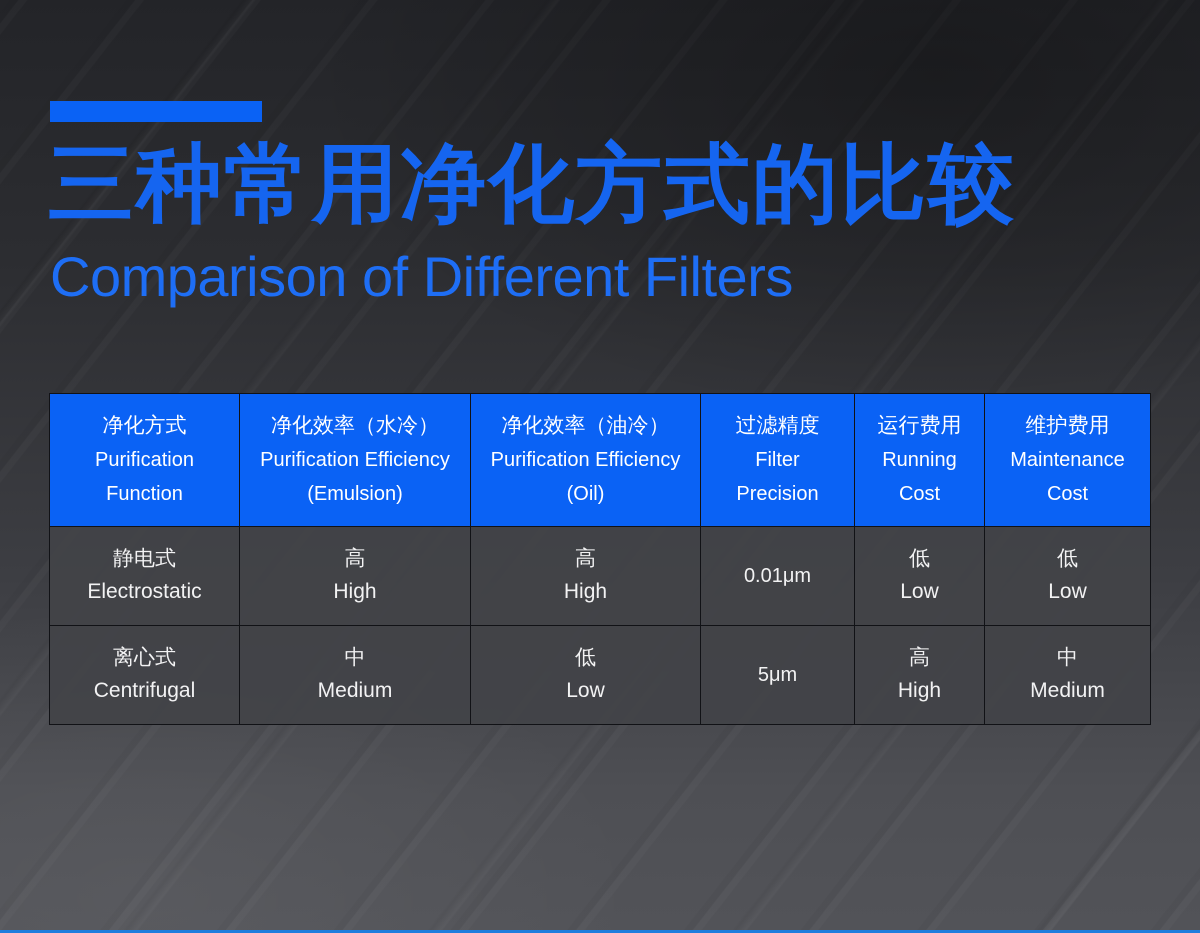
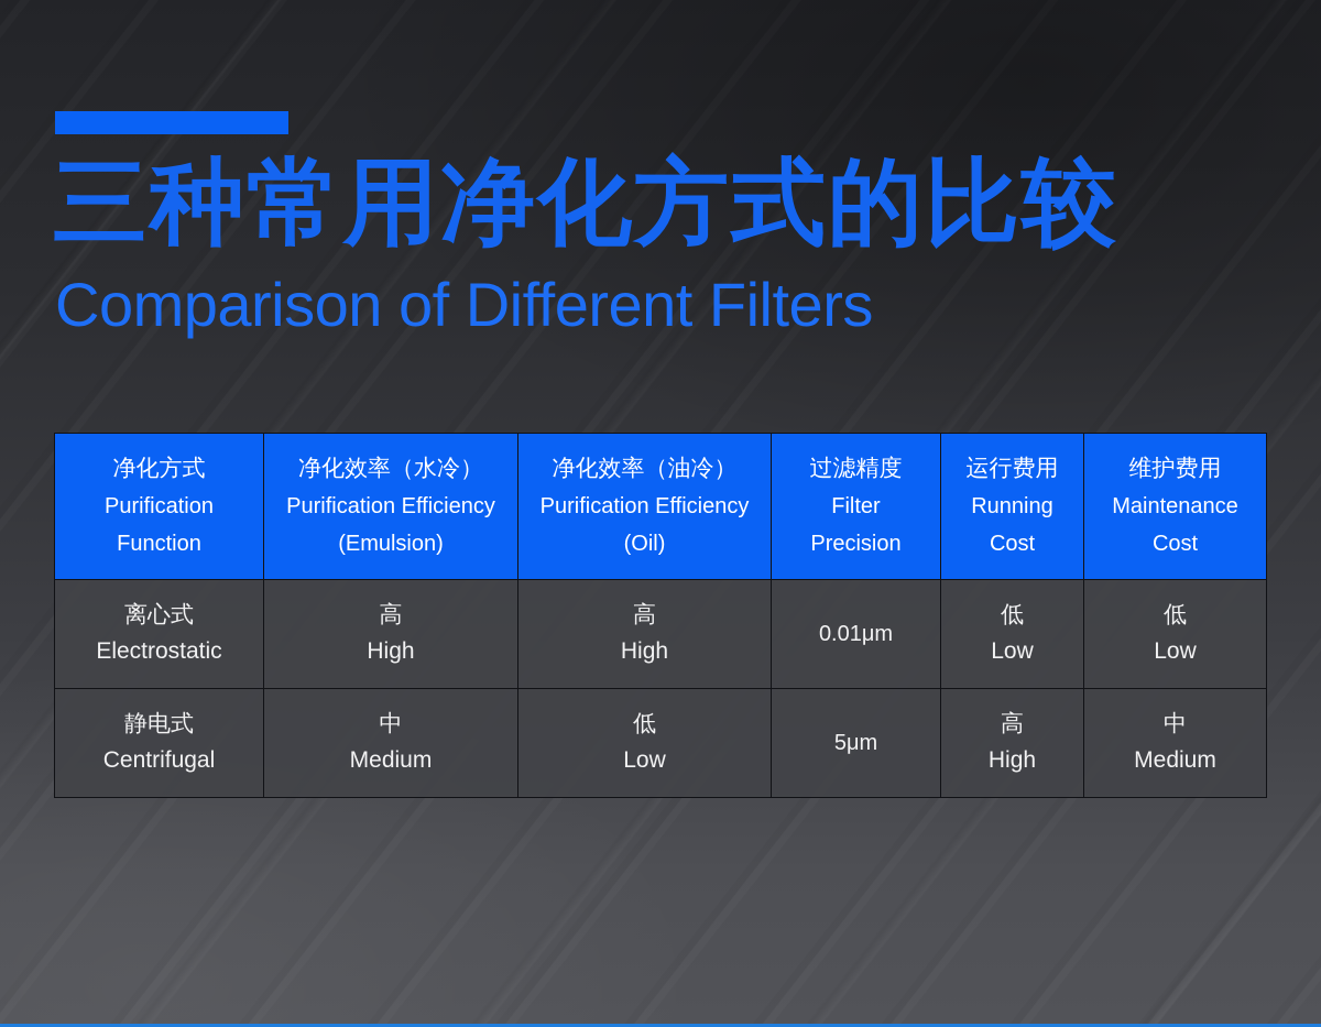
  三种常用净化方式的比较
  Comparison of Different Filters
  净化方式 Purification Function	净化效率（水冷） Purification Efficiency (Emulsion)	净化效率（油冷） Purification Efficiency (Oil)	过滤精度 Filter Precision	运行费用 Running Cost	维护费用 Maintenance Cost
- 静电式 Electrostatic	高 High	高 High	0.01μm	低 Low	低 Low
+ 离心式 Electrostatic	高 High	高 High	0.01μm	低 Low	低 Low
- 离心式 Centrifugal	中 Medium	低 Low	5μm	高 High	中 Medium
+ 静电式 Centrifugal	中 Medium	低 Low	5μm	高 High	中 Medium
